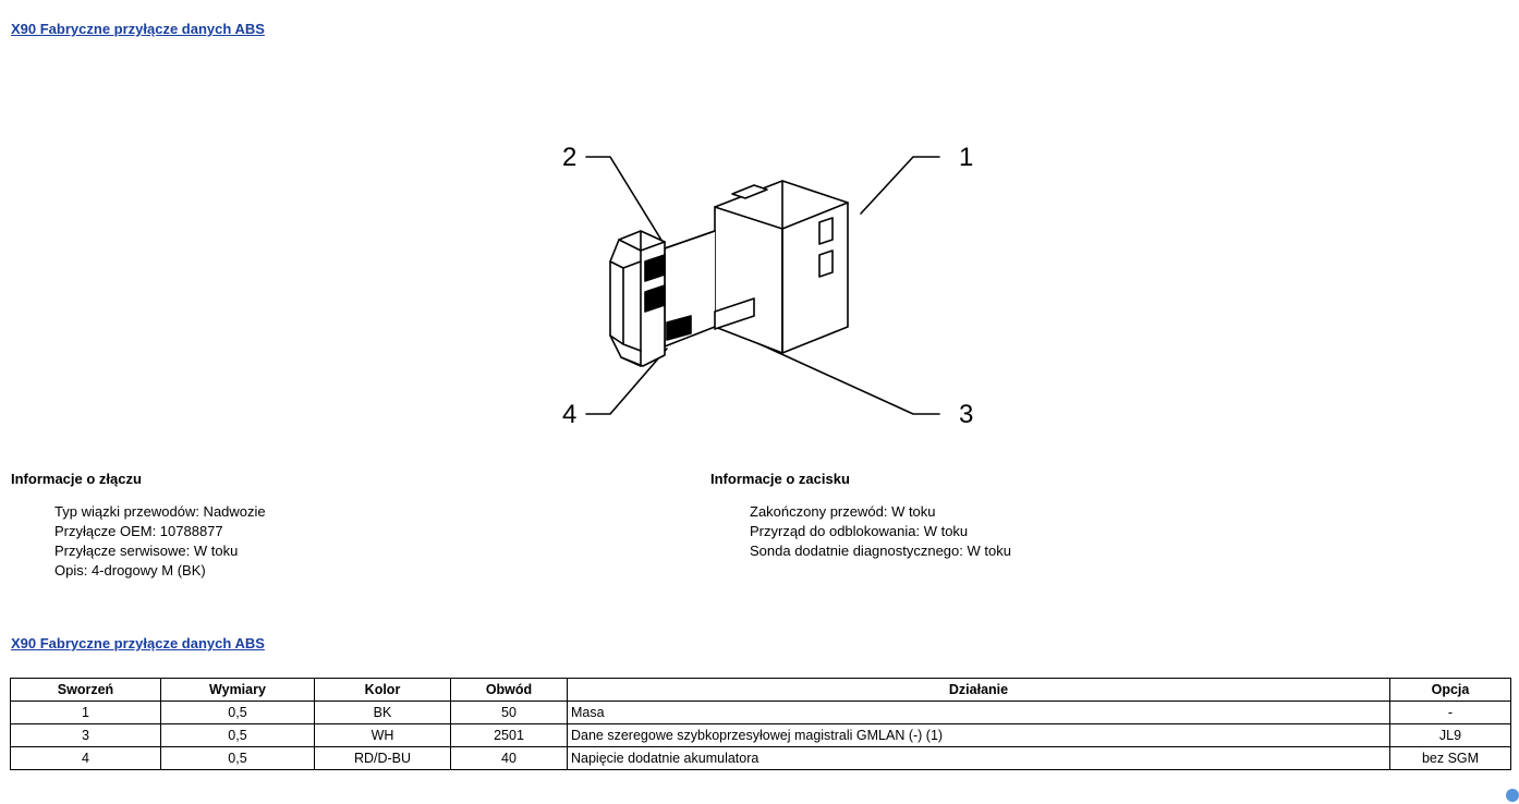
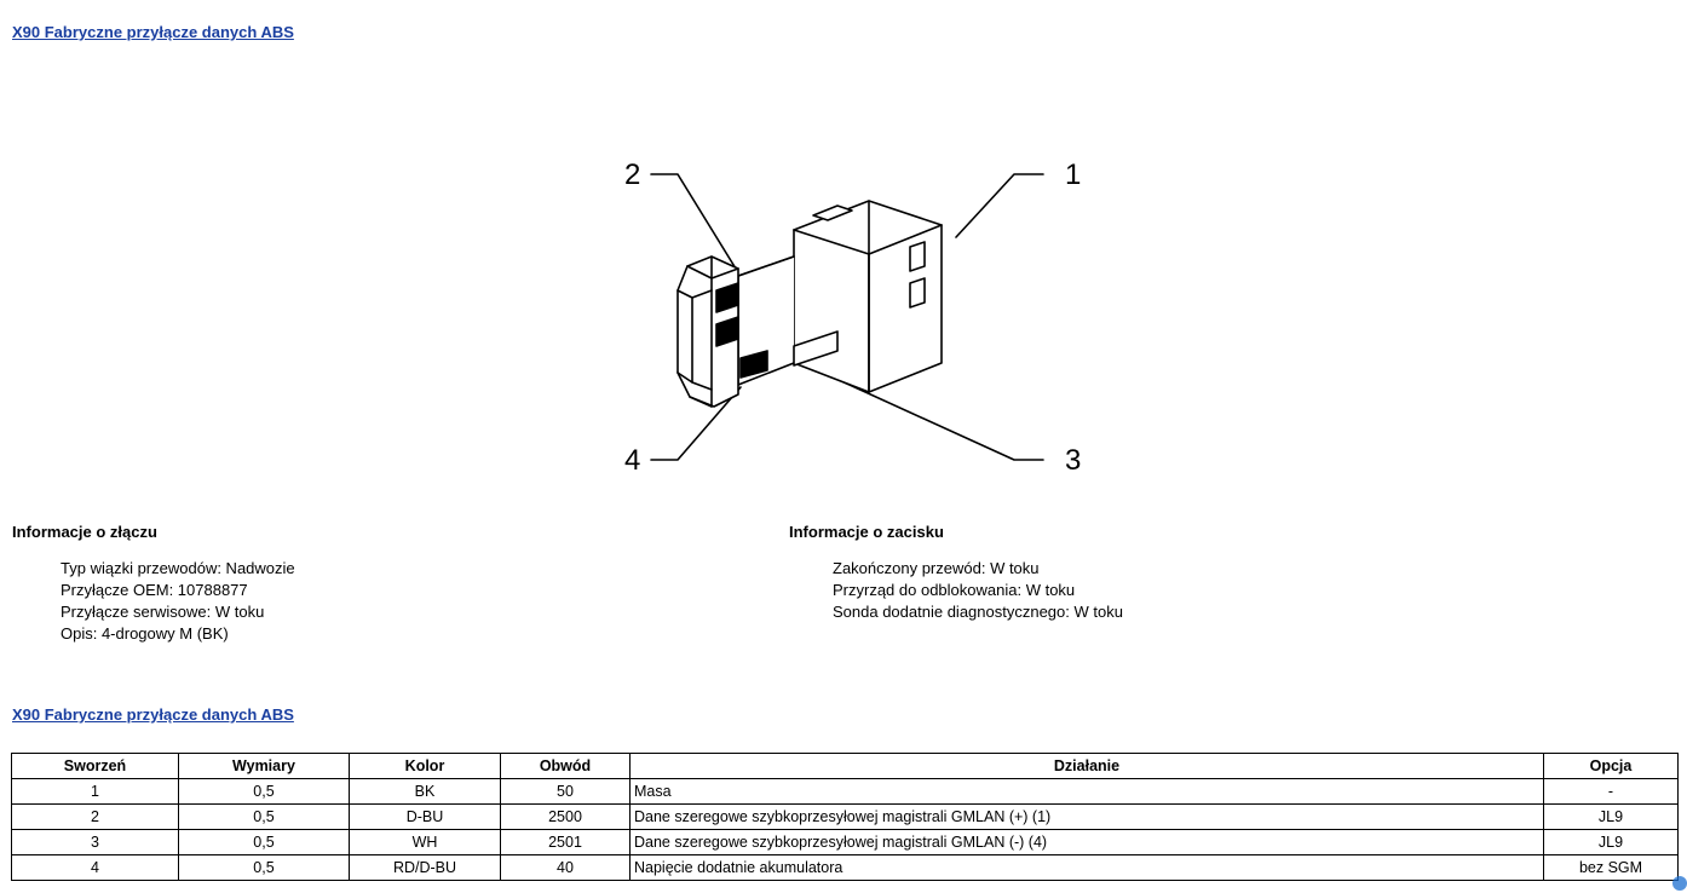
  X90 Fabryczne przyłącze danych ABS
  2
  1
  4
  3
  Informacje o złączu
  Typ wiązki przewodów: Nadwozie
  Przyłącze OEM: 10788877
  Przyłącze serwisowe: W toku
  Opis: 4-drogowy M (BK)
  Informacje o zacisku
  Zakończony przewód: W toku
  Przyrząd do odblokowania: W toku
  Sonda dodatnie diagnostycznego: W toku
  X90 Fabryczne przyłącze danych ABS
  Sworzeń	Wymiary	Kolor	Obwód	Działanie	Opcja
  1	0,5	BK	50	Masa	-
+ 2	0,5	D-BU	2500	Dane szeregowe szybkoprzesyłowej magistrali GMLAN (+) (1)	JL9
- 3	0,5	WH	2501	Dane szeregowe szybkoprzesyłowej magistrali GMLAN (-) (1)	JL9
+ 3	0,5	WH	2501	Dane szeregowe szybkoprzesyłowej magistrali GMLAN (-) (4)	JL9
  4	0,5	RD/D-BU	40	Napięcie dodatnie akumulatora	bez SGM
